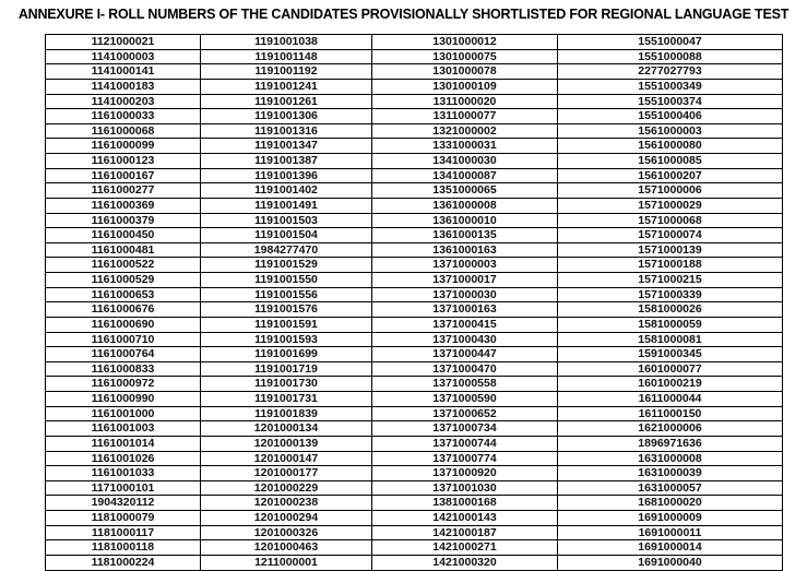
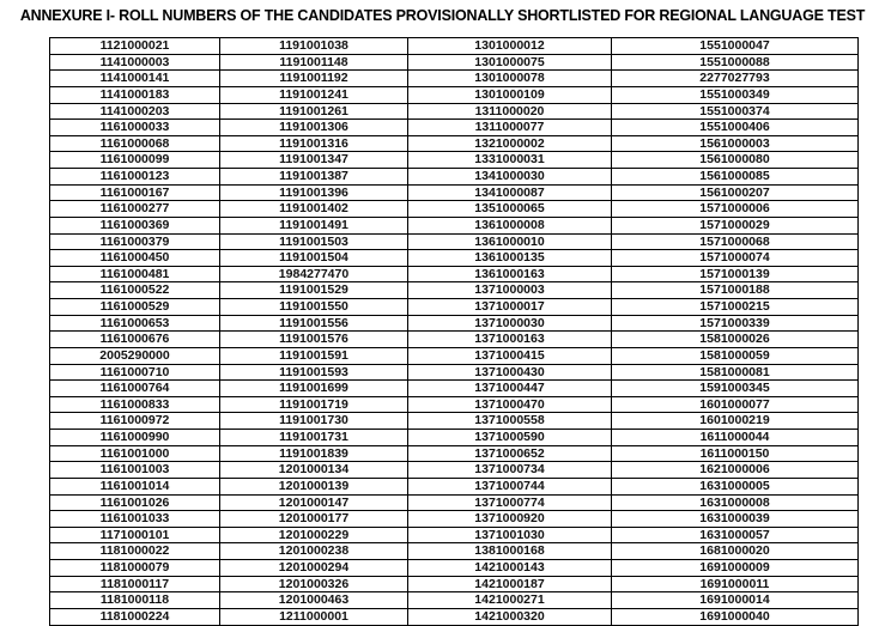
  ANNEXURE I- ROLL NUMBERS OF THE CANDIDATES PROVISIONALLY SHORTLISTED FOR REGIONAL LANGUAGE TEST
  1121000021	1191001038	1301000012	1551000047
  1141000003	1191001148	1301000075	1551000088
  1141000141	1191001192	1301000078	2277027793
  1141000183	1191001241	1301000109	1551000349
  1141000203	1191001261	1311000020	1551000374
  1161000033	1191001306	1311000077	1551000406
  1161000068	1191001316	1321000002	1561000003
  1161000099	1191001347	1331000031	1561000080
  1161000123	1191001387	1341000030	1561000085
  1161000167	1191001396	1341000087	1561000207
  1161000277	1191001402	1351000065	1571000006
  1161000369	1191001491	1361000008	1571000029
  1161000379	1191001503	1361000010	1571000068
  1161000450	1191001504	1361000135	1571000074
  1161000481	1984277470	1361000163	1571000139
  1161000522	1191001529	1371000003	1571000188
  1161000529	1191001550	1371000017	1571000215
  1161000653	1191001556	1371000030	1571000339
  1161000676	1191001576	1371000163	1581000026
- 1161000690	1191001591	1371000415	1581000059
+ 2005290000	1191001591	1371000415	1581000059
  1161000710	1191001593	1371000430	1581000081
  1161000764	1191001699	1371000447	1591000345
  1161000833	1191001719	1371000470	1601000077
  1161000972	1191001730	1371000558	1601000219
  1161000990	1191001731	1371000590	1611000044
  1161001000	1191001839	1371000652	1611000150
  1161001003	1201000134	1371000734	1621000006
- 1161001014	1201000139	1371000744	1896971636
+ 1161001014	1201000139	1371000744	1631000005
  1161001026	1201000147	1371000774	1631000008
  1161001033	1201000177	1371000920	1631000039
  1171000101	1201000229	1371001030	1631000057
- 1904320112	1201000238	1381000168	1681000020
+ 1181000022	1201000238	1381000168	1681000020
  1181000079	1201000294	1421000143	1691000009
  1181000117	1201000326	1421000187	1691000011
  1181000118	1201000463	1421000271	1691000014
  1181000224	1211000001	1421000320	1691000040
